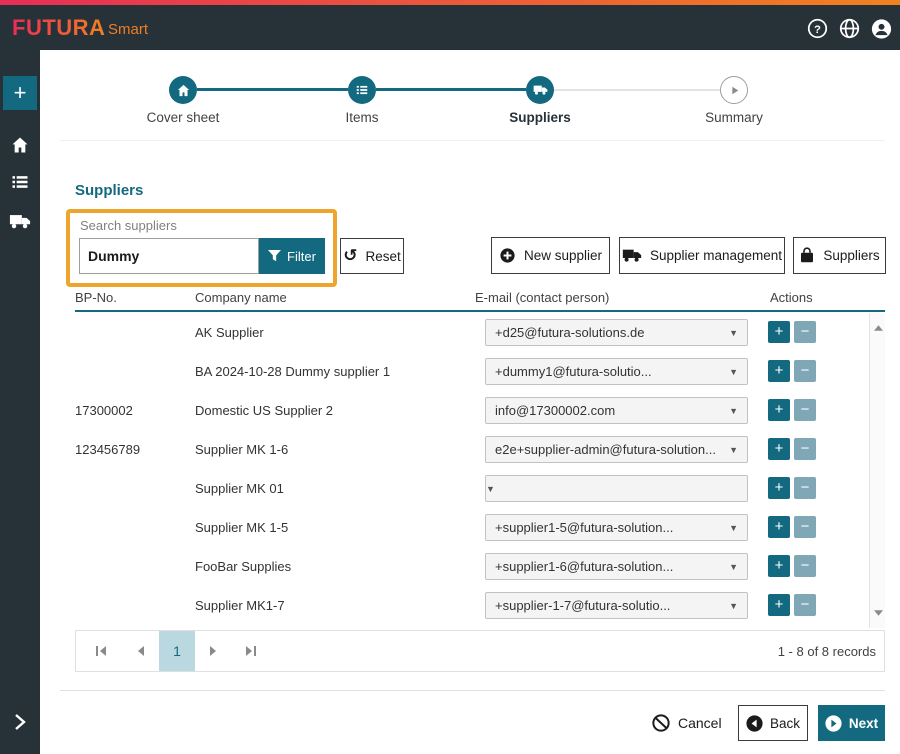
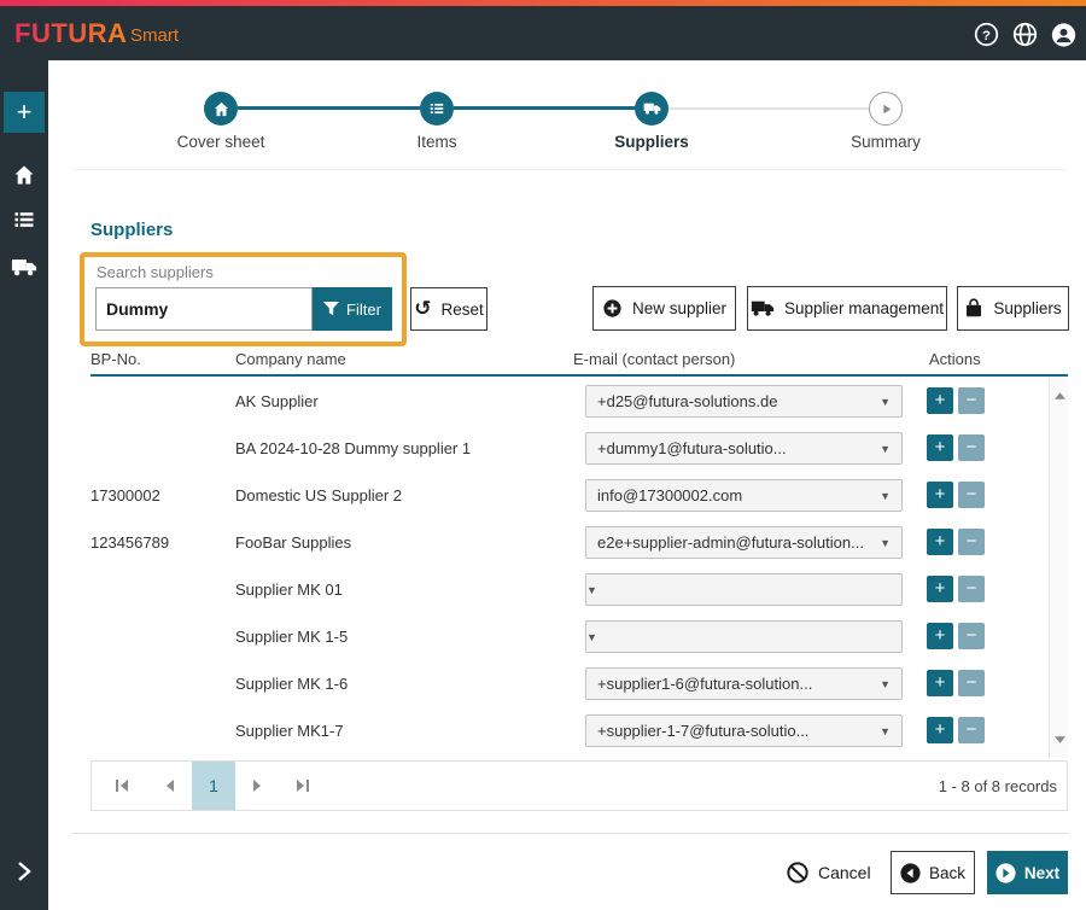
  FUTURA
  Smart
  ?
  +
  Cover sheet
  Items
  Suppliers
  Summary
  Suppliers
  Search suppliers
  Dummy
  Filter
  ↺
  Reset
  New supplier
  Supplier management
  Suppliers
  BP-No.
  Company name
  E-mail (contact person)
  Actions
  AK Supplier
  +d25@futura-solutions.de
  ▼
  +
  −
  BA 2024-10-28 Dummy supplier 1
  +dummy1@futura-solutio...
  ▼
  +
  −
  17300002
  Domestic US Supplier 2
  info@17300002.com
  ▼
  +
  −
  123456789
- Supplier MK 1-6
+ FooBar Supplies
  e2e+supplier-admin@futura-solution...
  ▼
  +
  −
  Supplier MK 01
  ▼
  +
  −
  Supplier MK 1-5
- +supplier1-5@futura-solution...
  ▼
  +
  −
- FooBar Supplies
+ Supplier MK 1-6
  +supplier1-6@futura-solution...
  ▼
  +
  −
  Supplier MK1-7
  +supplier-1-7@futura-solutio...
  ▼
  +
  −
  1
  1 - 8 of 8 records
  Cancel
  Back
  Next
